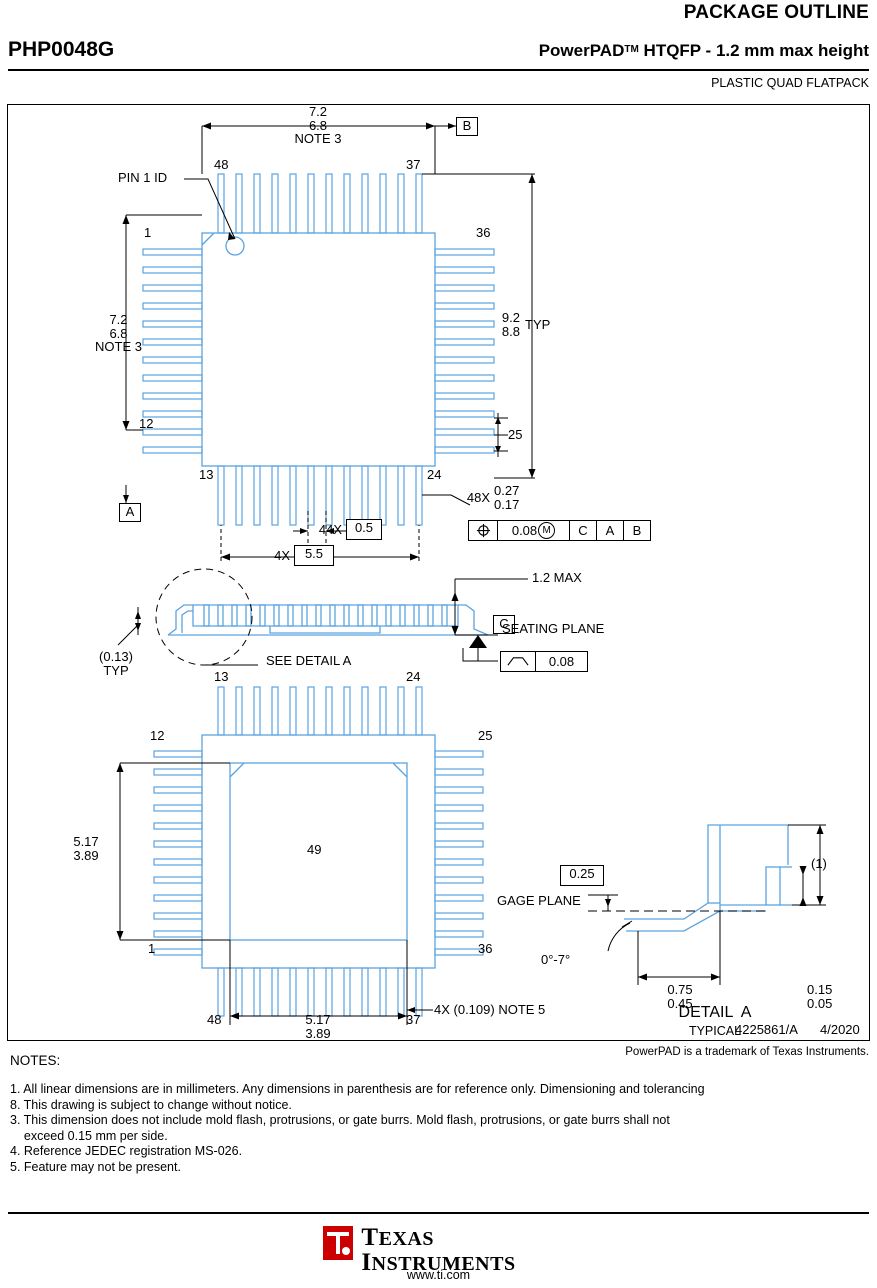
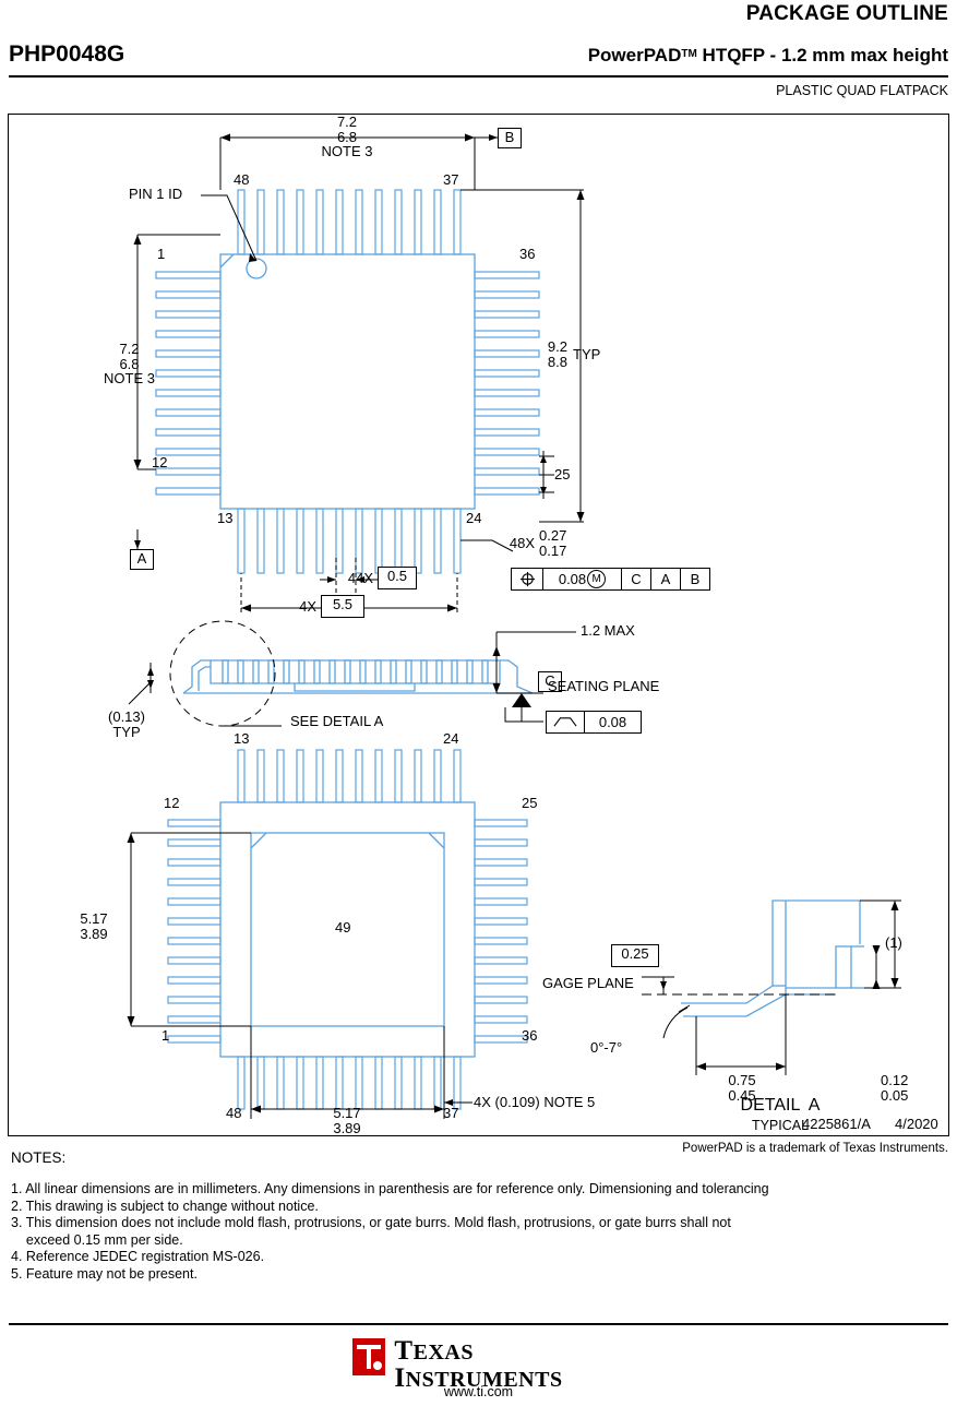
  PACKAGE OUTLINE
  PHP0048G
  PowerPADTM HTQFP - 1.2 mm max height
  PLASTIC QUAD FLATPACK
  7.2
  6.8
  NOTE 3
  B
  PIN 1 ID
  48
  37
  1
  36
  12
  13
  24
  25
  7.2
  6.8
  NOTE 3
  9.2
  8.8
  TYP
  A
  44X
  0.5
  4X
  5.5
  48X
  0.27
  0.17
  0.08
  M
  C
  A
  B
  1.2 MAX
  C
  SEATING PLANE
  0.08
  SEE DETAIL A
  (0.13)
  TYP
  13
  24
  12
  25
  1
  36
  48
  37
  49
  5.17
  3.89
  5.17
  3.89
  4X (0.109) NOTE 5
  0.25
  GAGE PLANE
  0°-7°
  0.75
  0.45
- 0.15
+ 0.12
  0.05
  (1)
  DETAIL A
  TYPICAL
  4225861/A
  4/2020
  PowerPAD is a trademark of Texas Instruments.
  NOTES:
  1. All linear dimensions are in millimeters. Any dimensions in parenthesis are for reference only. Dimensioning and tolerancing
- 8. This drawing is subject to change without notice.
+ 2. This drawing is subject to change without notice.
  3. This dimension does not include mold flash, protrusions, or gate burrs. Mold flash, protrusions, or gate burrs shall not
  exceed 0.15 mm per side.
  4. Reference JEDEC registration MS-026.
  5. Feature may not be present.
  TEXAS
  INSTRUMENTS
  www.ti.com
